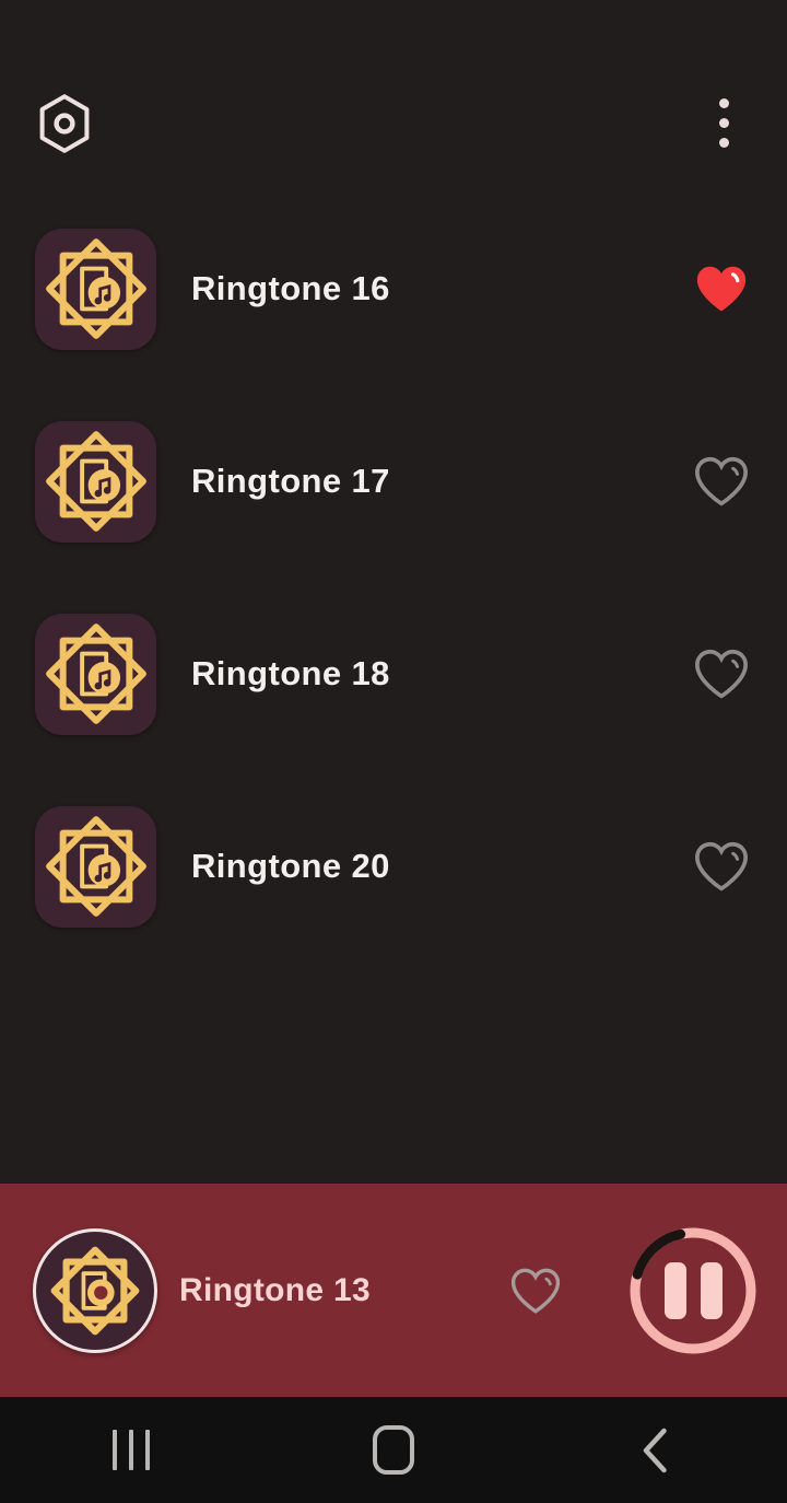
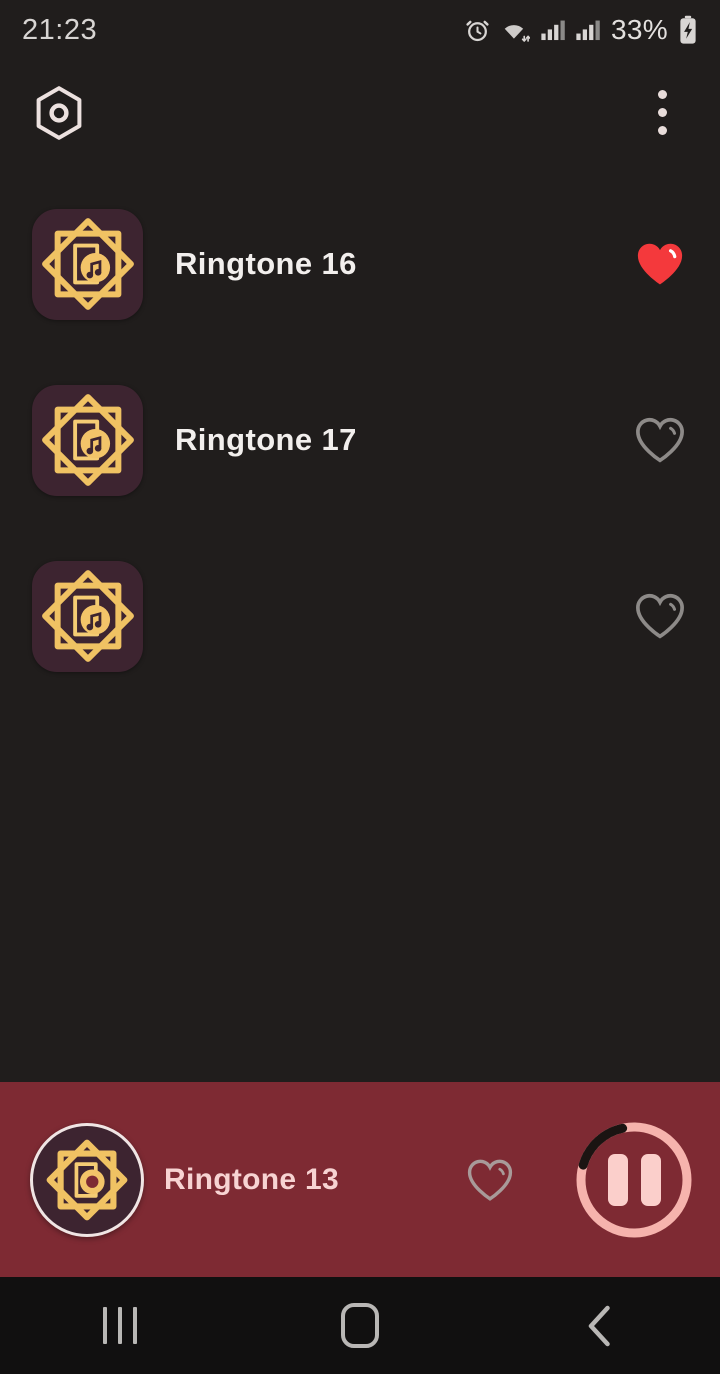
+ 21:23
+ 33%
  Ringtone 16
  Ringtone 17
- Ringtone 18
- Ringtone 20
  Ringtone 13
